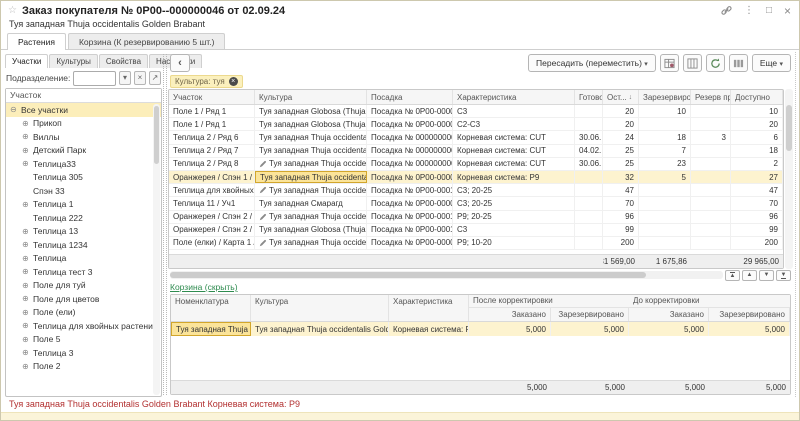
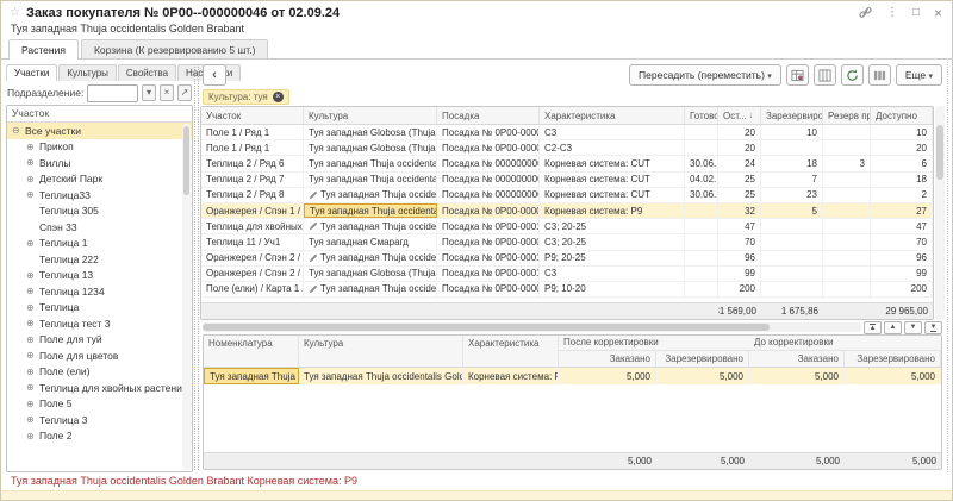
  ☆
  Заказ покупателя № 0P00--000000046 от 02.09.24
  ⋮
  □
  ×
  Туя западная Thuja occidentalis Golden Brabant
  Растения
  Корзина (К резервированию 5 шт.)
  Участки
  Культуры
  Свойства
  Подразделение:
  ▾
  ×
  ↗
  Участок
  ⊖
  Все участки
  ⊕
  Прикоп
  ⊕
  Виллы
  ⊕
  Детский Парк
  ⊕
  Теплица33
  Теплица 305
  Спэн 33
  ⊕
  Теплица 1
  Теплица 222
  ⊕
  Теплица 13
  ⊕
  Теплица 1234
  ⊕
  Теплица
  ⊕
  Теплица тест 3
  ⊕
  Поле для туй
  ⊕
  Поле для цветов
  ⊕
  Поле (ели)
  ⊕
  Теплица для хвойных растени
  ⊕
  Поле 5
  ⊕
  Теплица 3
  ⊕
  Поле 2
  ‹
  Пересадить (переместить)
  Еще
  Культура: туя
  Участок
  Культура
  Посадка
  Характеристика
  Готово
  Ост...
  Зарезервиро
  Резерв пр
  Доступно
  Поле 1 / Ряд 1
  Туя западная Globosa (Thuja
  Посадка № 0P00-0000
  C3
  20
  10
  10
  Поле 1 / Ряд 1
  Туя западная Globosa (Thuja
  Посадка № 0P00-0000
  C2-C3
  20
  20
  Теплица 2 / Ряд 6
  Туя западная Thuja occidenta
  Посадка № 00000000
  Корневая система: CUT
  30.06..
  24
  18
  3
  6
  Теплица 2 / Ряд 7
  Туя западная Thuja occidenta
  Посадка № 00000000
  Корневая система: CUT
  04.02..
  25
  7
  18
  Теплица 2 / Ряд 8
  Туя западная Thuja occide
  Посадка № 00000000
  Корневая система: CUT
  30.06..
  25
  23
  2
  Оранжерея / Спэн 1 /
  Туя западная Thuja occident
  Посадка № 0P00-0000
  Корневая система: P9
  32
  5
  27
  Теплица для хвойных
  Туя западная Thuja occide
  Посадка № 0P00-0001
  C3; 20-25
  47
  47
  Теплица 11 / Уч1
  Туя западная Смарагд
  Посадка № 0P00-0000
  C3; 20-25
  70
  70
  Оранжерея / Спэн 2 /
  Туя западная Thuja occide
  Посадка № 0P00-0001
  P9; 20-25
  96
  96
  Оранжерея / Спэн 2 /
  Туя западная Globosa (Thuja
  Посадка № 0P00-0001
  C3
  99
  99
  Поле (елки) / Карта 1 /
  Туя западная Thuja occide
  Посадка № 0P00-0000
  P9; 10-20
  200
  200
  1 569,00
  1 675,86
  29 965,00
- Корзина (скрыть)
  Номенклатура
  Культура
  Характеристика
  После корректировки
  Заказано
  Зарезервировано
  До корректировки
  Заказано
  Зарезервировано
  Туя западная Thuja occidentalis Gold
  Корневая система: P
  5,000
  5,000
  5,000
  5,000
  5,000
  5,000
  5,000
  5,000
  Туя западная Thuja occidentalis Golden Brabant Корневая система: P9
